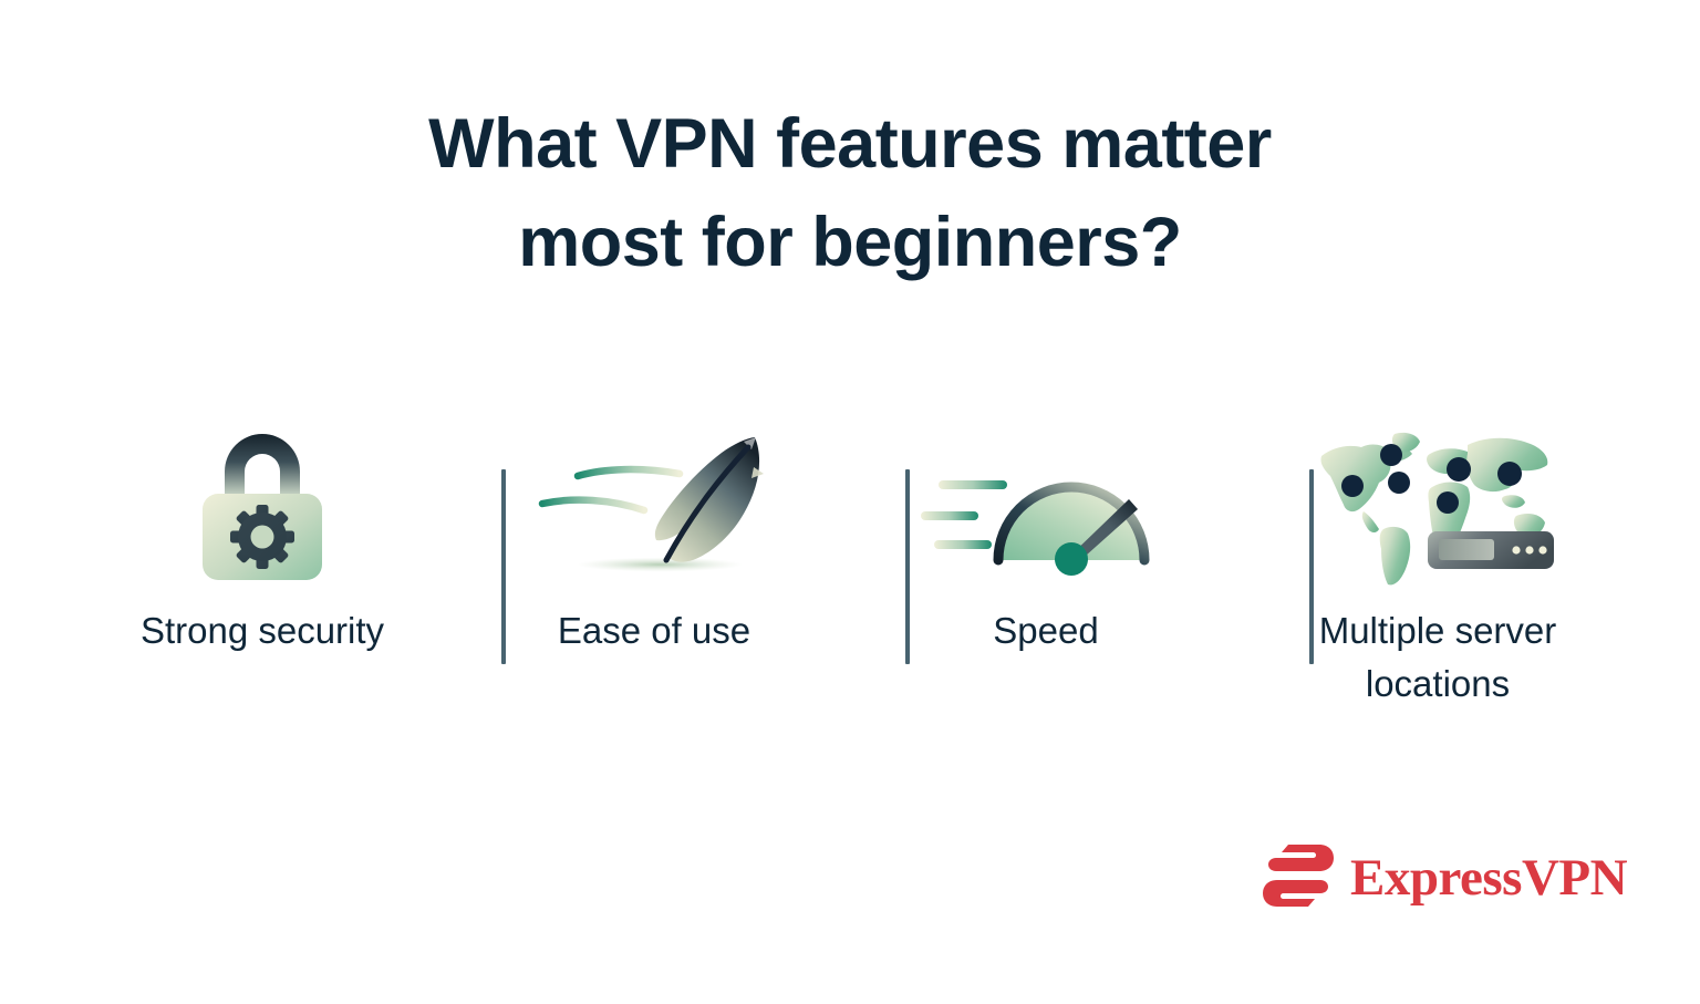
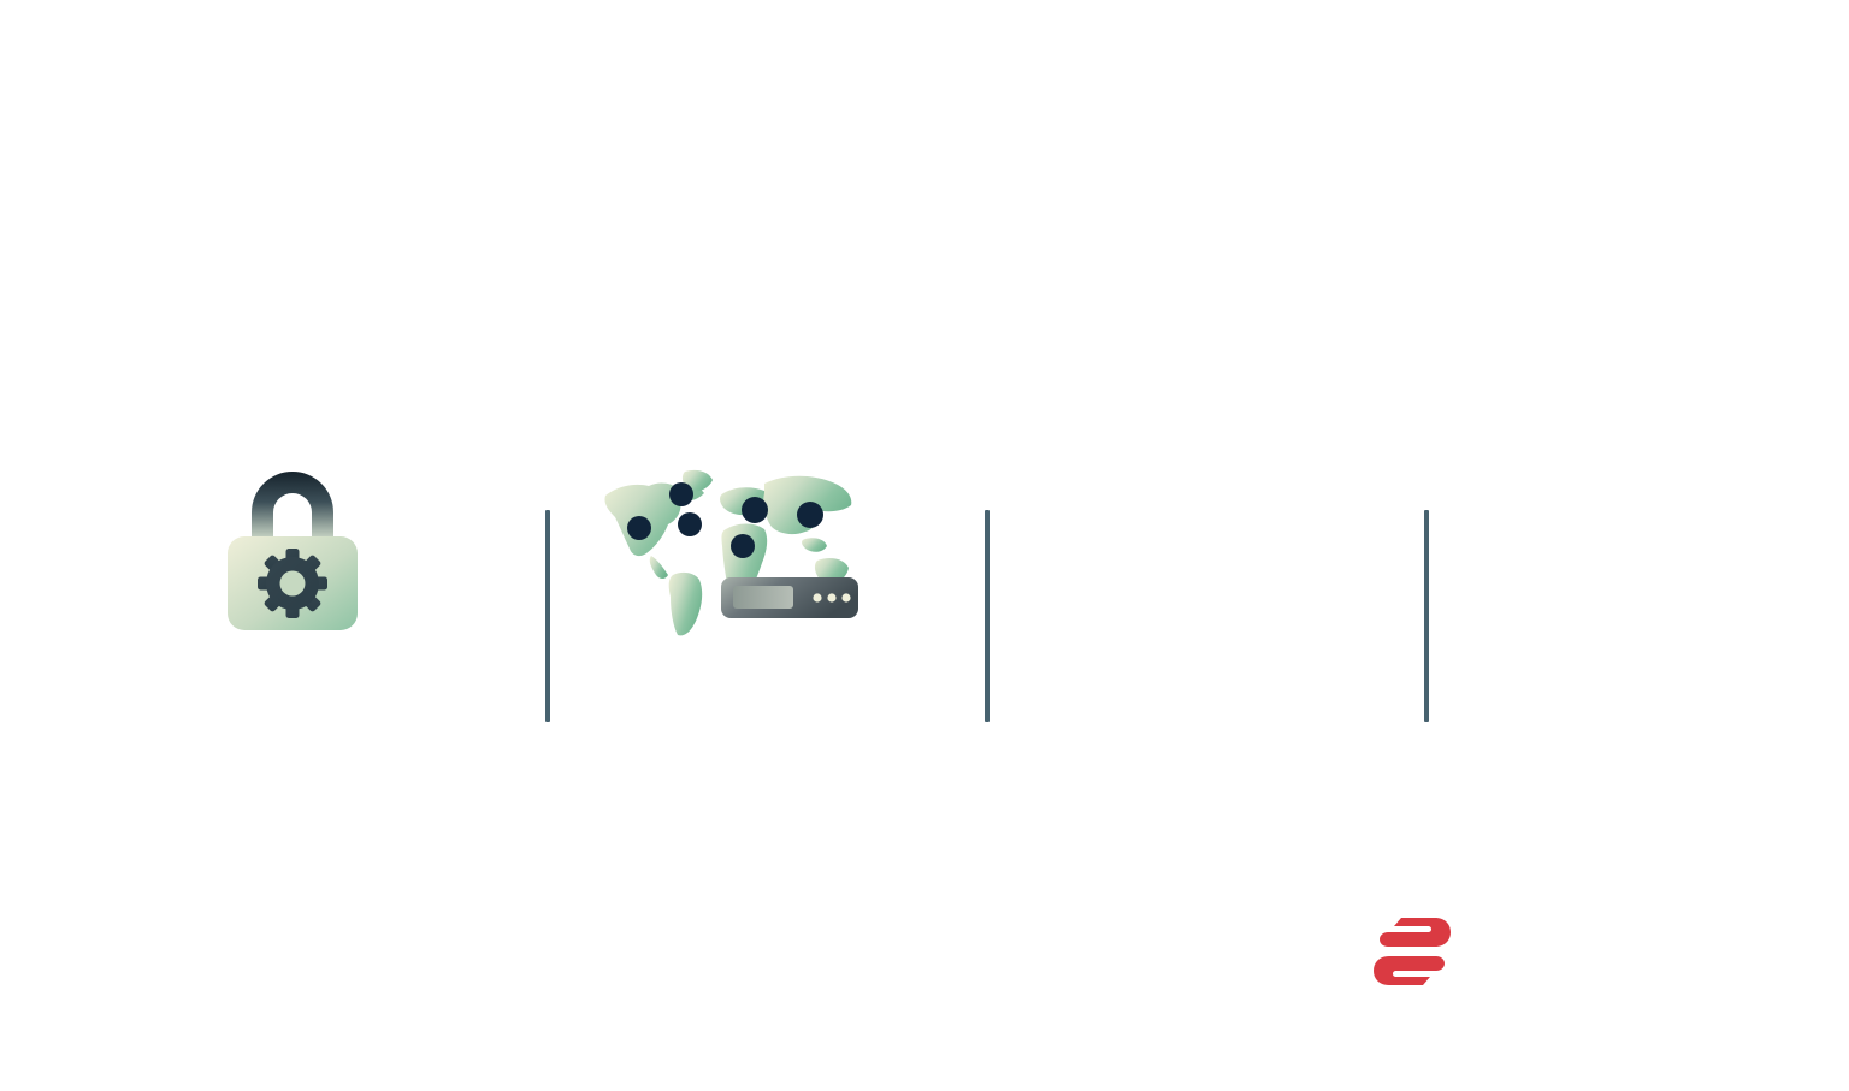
- What VPN features matter
- most for beginners?
- Strong security
- Ease of use
- Speed
- Multiple server locations
- ExpressVPN
